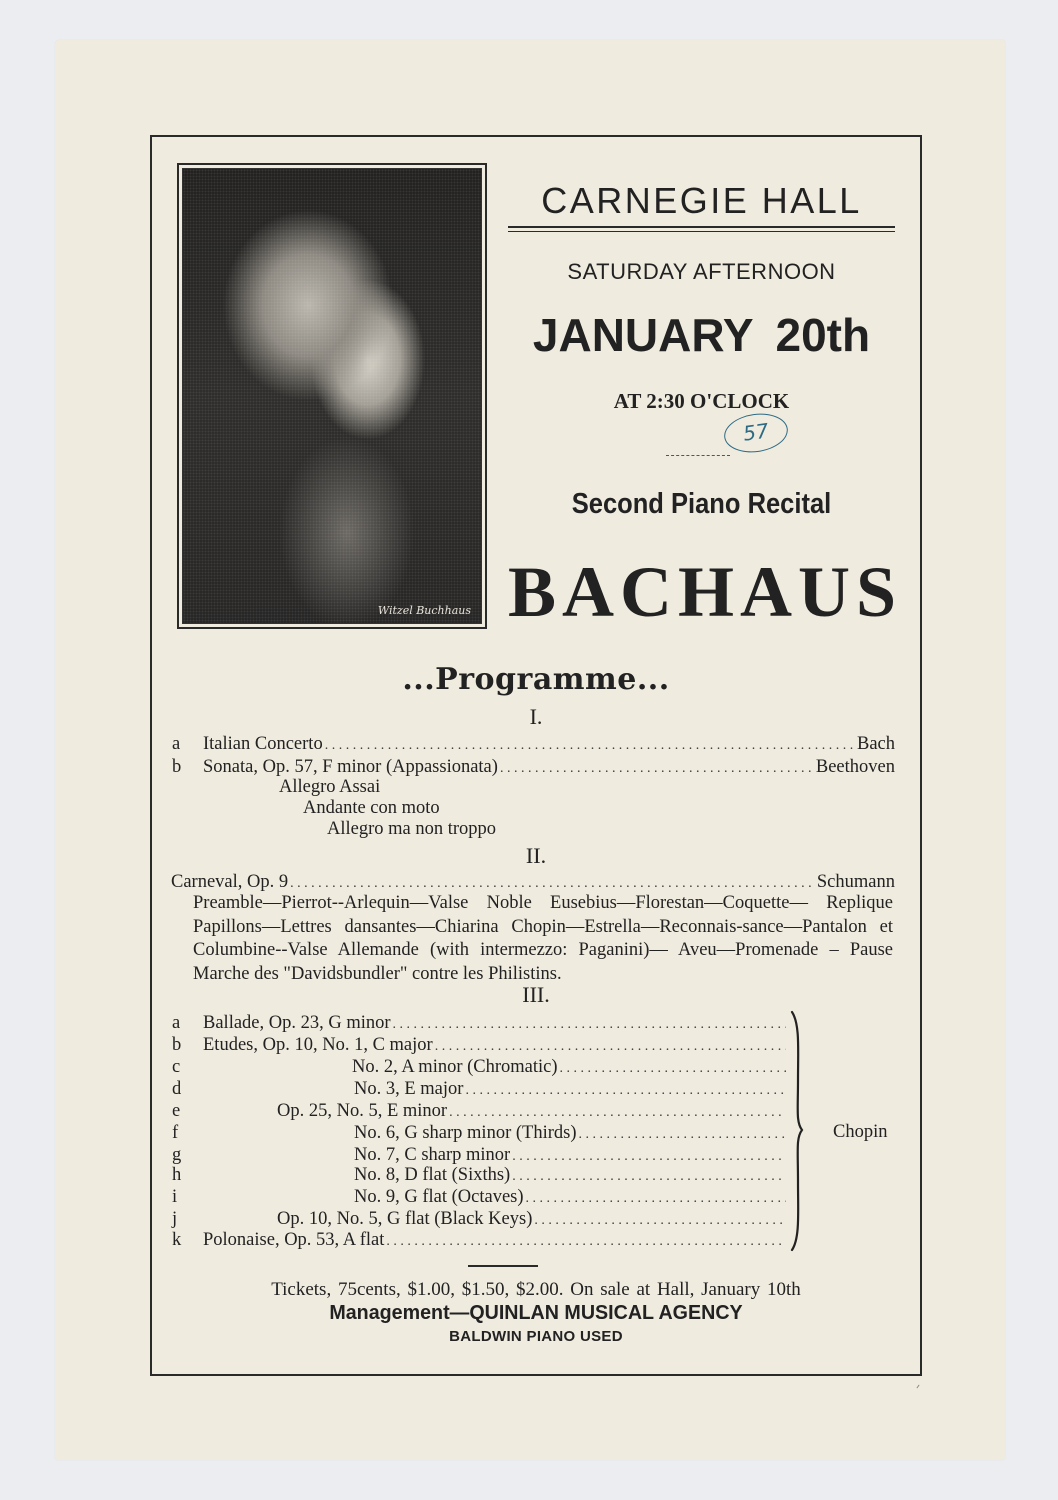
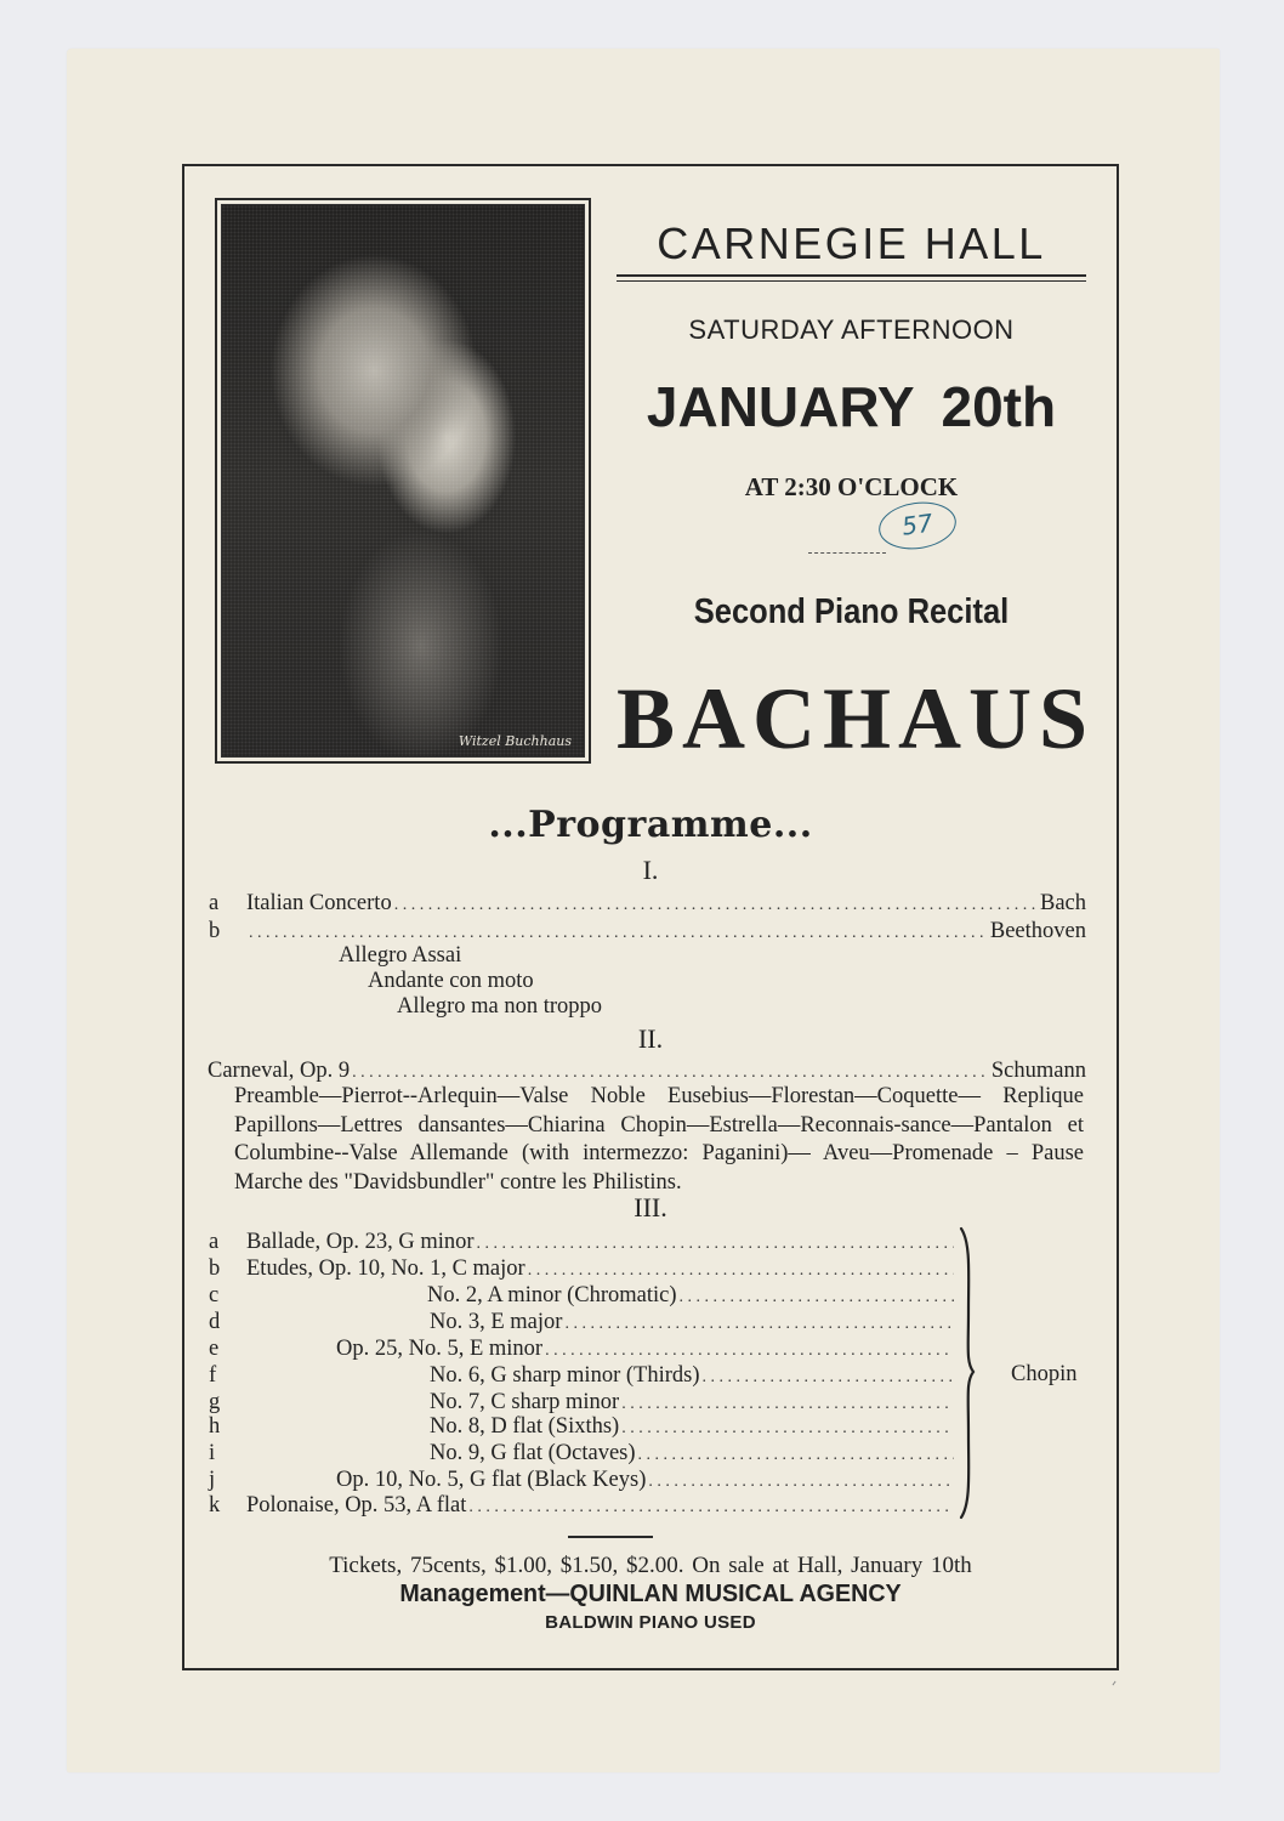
  Witzel Buchhaus
  CARNEGIE HALL
  SATURDAY AFTERNOON
  JANUARY 20th
  AT 2:30 O'CLOCK
  Second Piano Recital
  BACHAUS
  ...Programme...
  I.
  a
  Italian Concerto
  Bach
  b
- Sonata, Op. 57, F minor (Appassionata)
  Beethoven
  Allegro Assai
  Andante con moto
  Allegro ma non troppo
  II.
  Carneval, Op. 9
  Schumann
  Preamble—Pierrot--Arlequin—Valse Noble Eusebius—Florestan—Coquette— Replique Papillons—Lettres dansantes—Chiarina Chopin—Estrella—Reconnais-sance—Pantalon et Columbine--Valse Allemande (with intermezzo: Paganini)— Aveu—Promenade – Pause Marche des "Davidsbundler" contre les Philistins.
  III.
  a
  Ballade, Op. 23, G minor
  b
  Etudes, Op. 10, No. 1, C major
  c
  No. 2, A minor (Chromatic)
  d
  No. 3, E major
  e
  Op. 25, No. 5, E minor
  f
  No. 6, G sharp minor (Thirds)
  g
  No. 7, C sharp minor
  h
  No. 8, D flat (Sixths)
  i
  No. 9, G flat (Octaves)
  j
  Op. 10, No. 5, G flat (Black Keys)
  k
  Polonaise, Op. 53, A flat
  Chopin
  Tickets, 75cents, $1.00, $1.50, $2.00. On sale at Hall, January 10th
  Management—QUINLAN MUSICAL AGENCY
  BALDWIN PIANO USED
